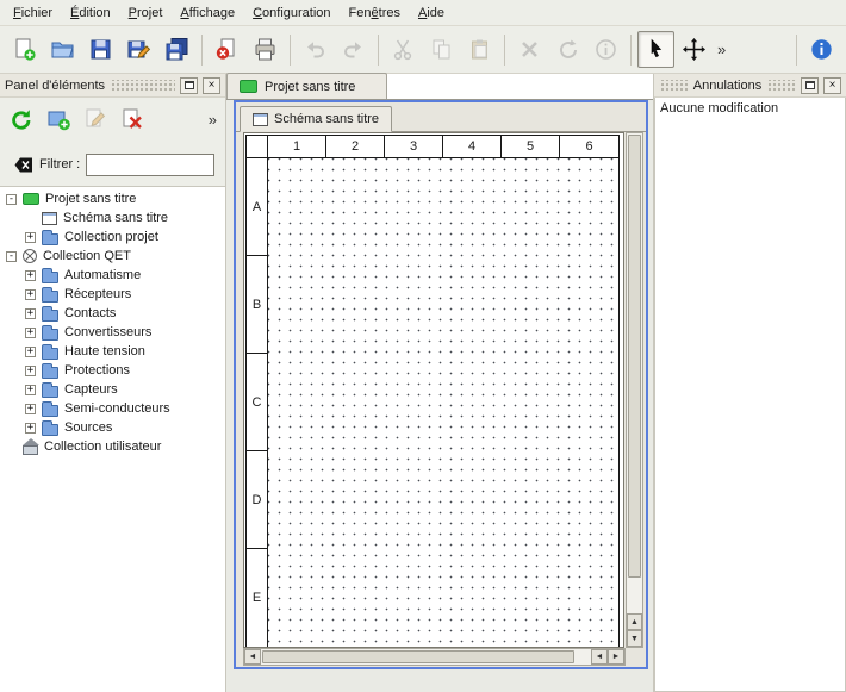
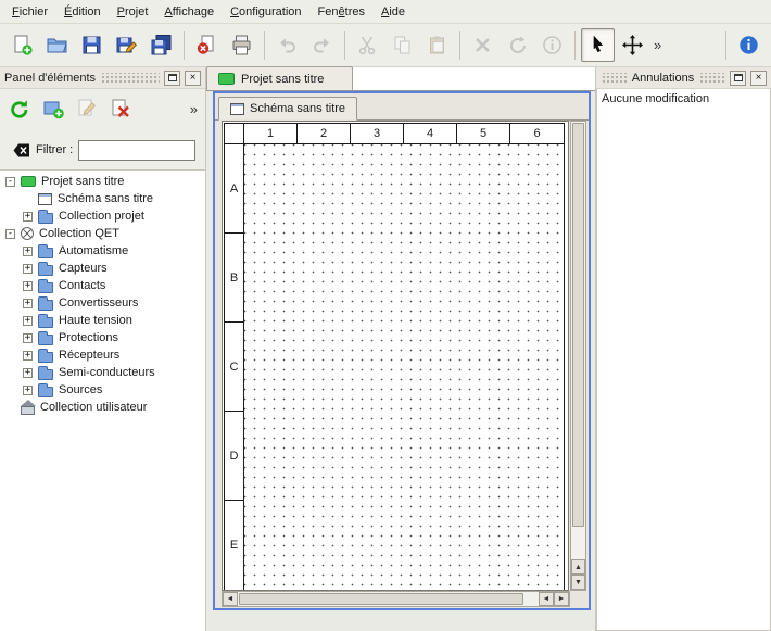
  Fichier
  Édition
  Projet
  Affichage
  Configuration
  Fenêtres
  Aide
  »
  Panel d'éléments
  ×
  »
  Filtrer :
  -
  Projet sans titre
  Schéma sans titre
  +
  Collection projet
  -
  Collection QET
  +
  Automatisme
  +
- Récepteurs
+ Capteurs
  +
  Contacts
  +
  Convertisseurs
  +
  Haute tension
  +
  Protections
  +
- Capteurs
+ Récepteurs
  +
  Semi-conducteurs
  +
  Sources
  Collection utilisateur
  Projet sans titre
  Schéma sans titre
  1
  2
  3
  4
  5
  6
  A
  B
  C
  D
  E
  Annulations
  ×
  Aucune modification
